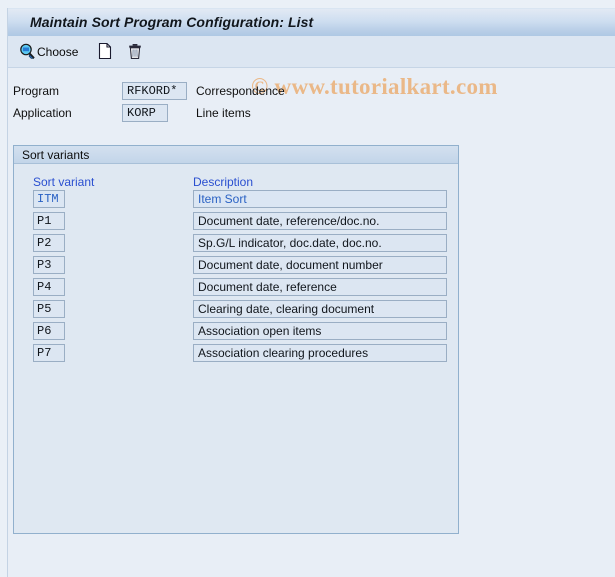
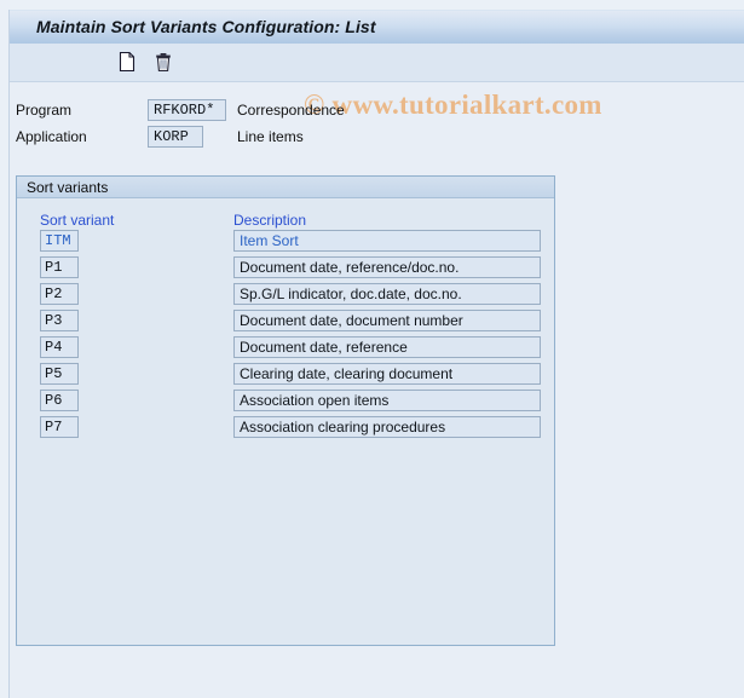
- Maintain Sort Program Configuration: List
+ Maintain Sort Variants Configuration: List
- Choose
  © www.tutorialkart.com
  Program
  RFKORD*
  Correspondence
  Application
  KORP
  Line items
  Sort variants
  Sort variant
  Description
  ITM
  Item Sort
  P1
  Document date, reference/doc.no.
  P2
  Sp.G/L indicator, doc.date, doc.no.
  P3
  Document date, document number
  P4
  Document date, reference
  P5
  Clearing date, clearing document
  P6
  Association open items
  P7
  Association clearing procedures
